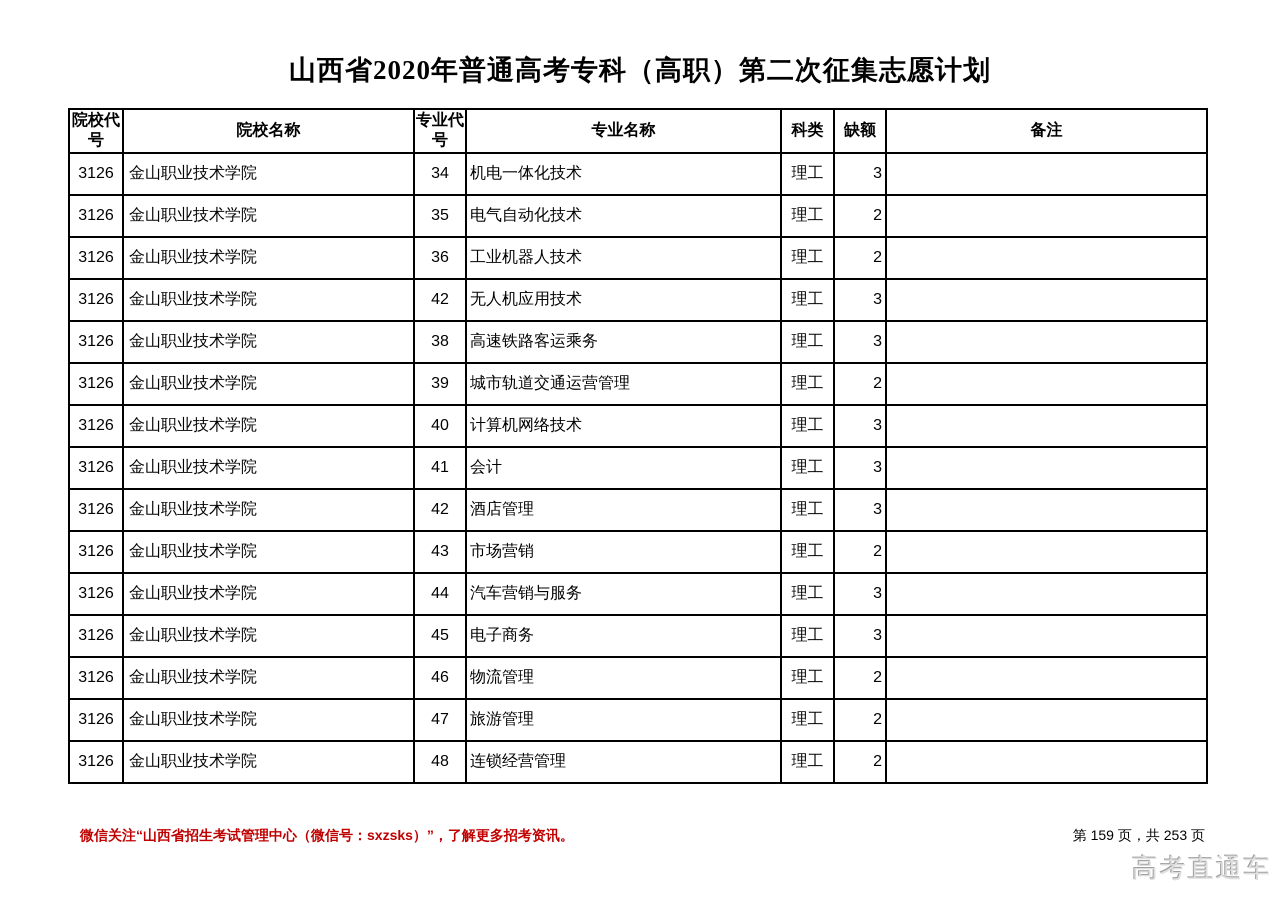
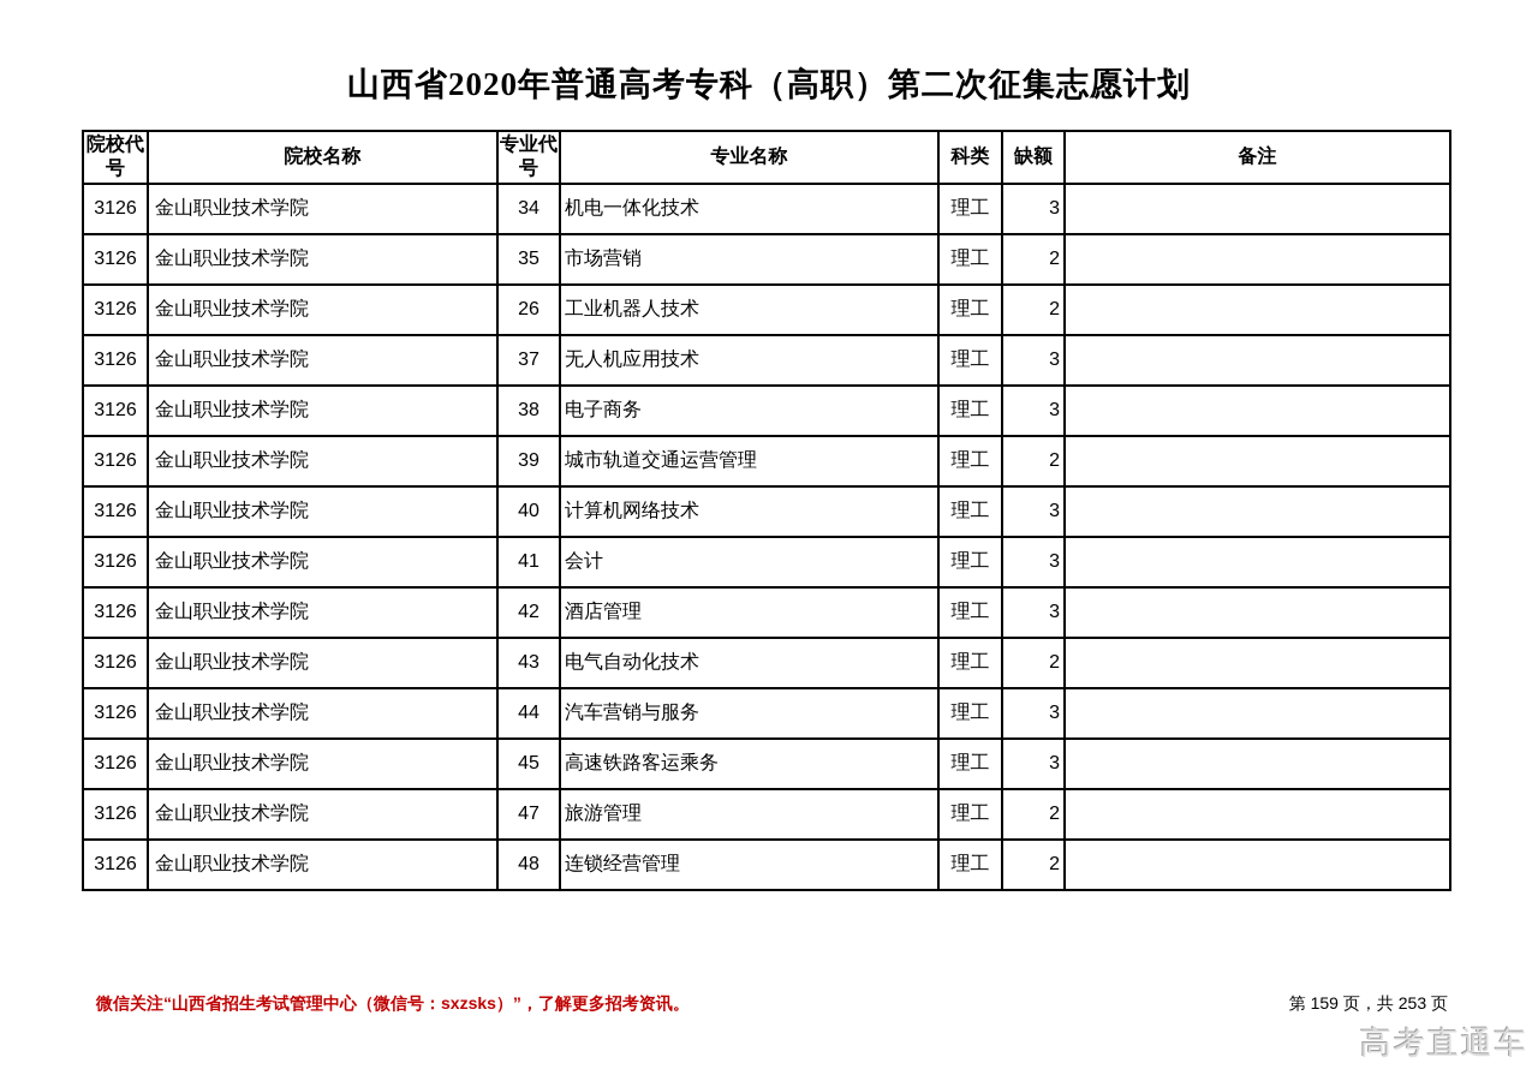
  山西省2020年普通高考专科（高职）第二次征集志愿计划
  院校代号	院校名称	专业代号	专业名称	科类	缺额	备注
  3126	金山职业技术学院	34	机电一体化技术	理工	3
- 3126	金山职业技术学院	35	电气自动化技术	理工	2
+ 3126	金山职业技术学院	35	市场营销	理工	2
- 3126	金山职业技术学院	36	工业机器人技术	理工	2
+ 3126	金山职业技术学院	26	工业机器人技术	理工	2
- 3126	金山职业技术学院	42	无人机应用技术	理工	3
+ 3126	金山职业技术学院	37	无人机应用技术	理工	3
- 3126	金山职业技术学院	38	高速铁路客运乘务	理工	3
+ 3126	金山职业技术学院	38	电子商务	理工	3
  3126	金山职业技术学院	39	城市轨道交通运营管理	理工	2
  3126	金山职业技术学院	40	计算机网络技术	理工	3
  3126	金山职业技术学院	41	会计	理工	3
  3126	金山职业技术学院	42	酒店管理	理工	3
- 3126	金山职业技术学院	43	市场营销	理工	2
+ 3126	金山职业技术学院	43	电气自动化技术	理工	2
  3126	金山职业技术学院	44	汽车营销与服务	理工	3
- 3126	金山职业技术学院	45	电子商务	理工	3
+ 3126	金山职业技术学院	45	高速铁路客运乘务	理工	3
- 3126	金山职业技术学院	46	物流管理	理工	2
  3126	金山职业技术学院	47	旅游管理	理工	2
  3126	金山职业技术学院	48	连锁经营管理	理工	2
  微信关注“山西省招生考试管理中心（微信号：sxzsks）”，了解更多招考资讯。
  第 159 页，共 253 页
  高考直通车
